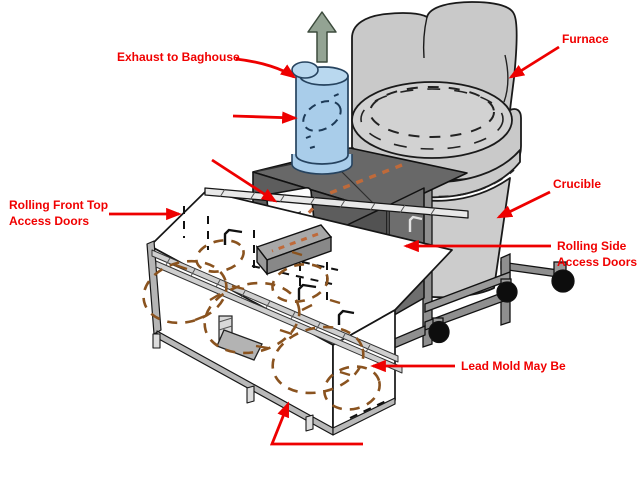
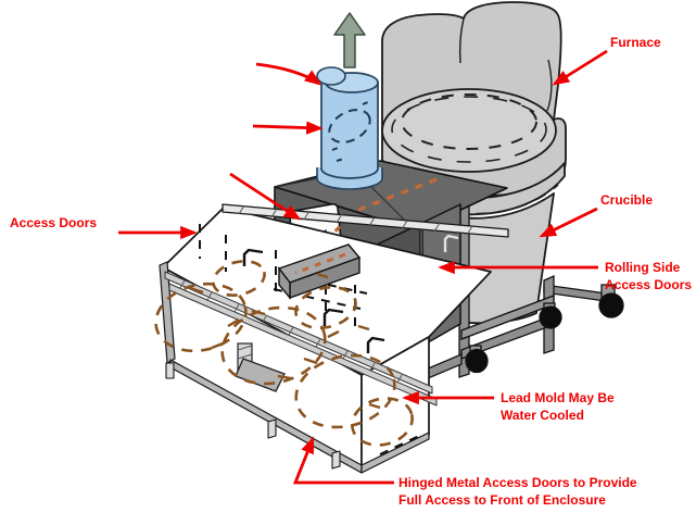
- Exhaust to Baghouse
- Rolling Front Top
  Access Doors
  Furnace
  Crucible
  Rolling Side
  Access Doors
  Lead Mold May Be
+ Water Cooled
+ Hinged Metal Access Doors to Provide
+ Full Access to Front of Enclosure
